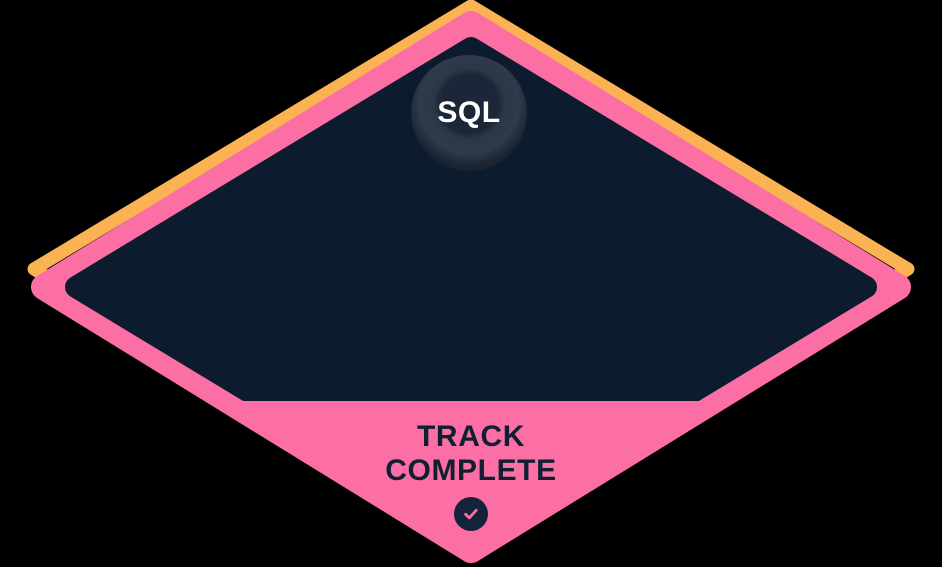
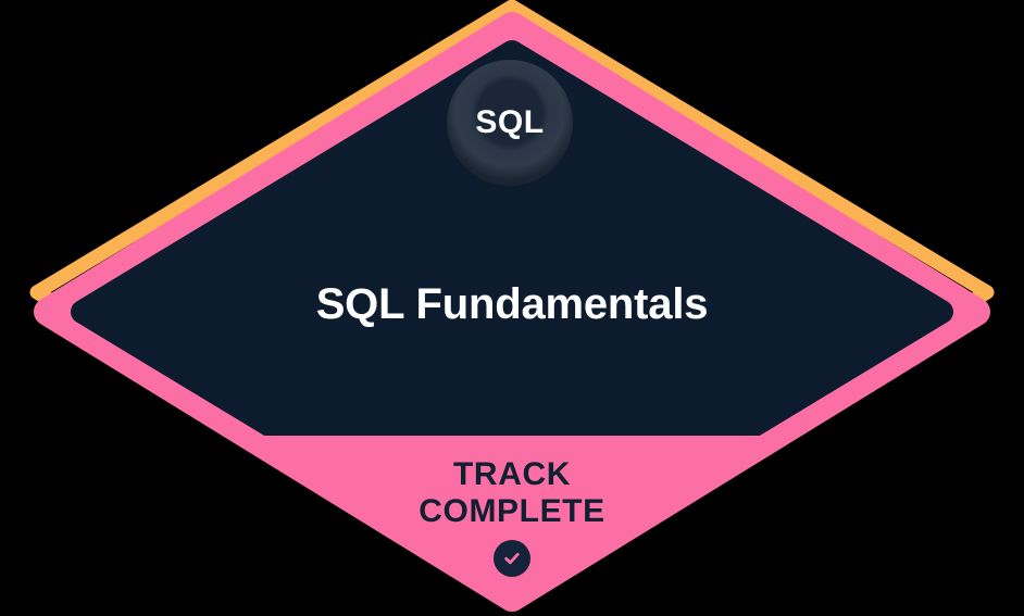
  SQL
+ SQL Fundamentals
  TRACK
  COMPLETE
